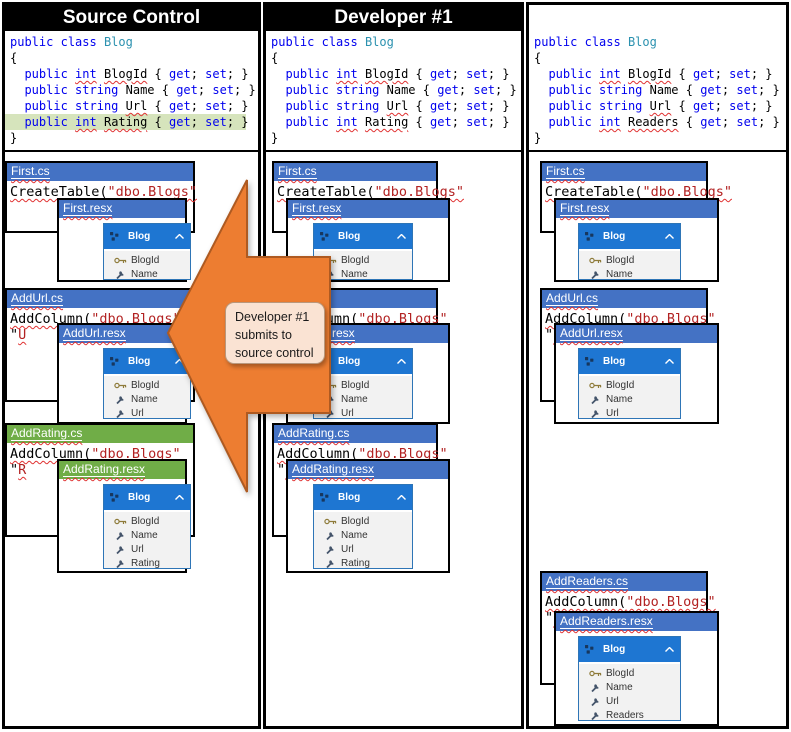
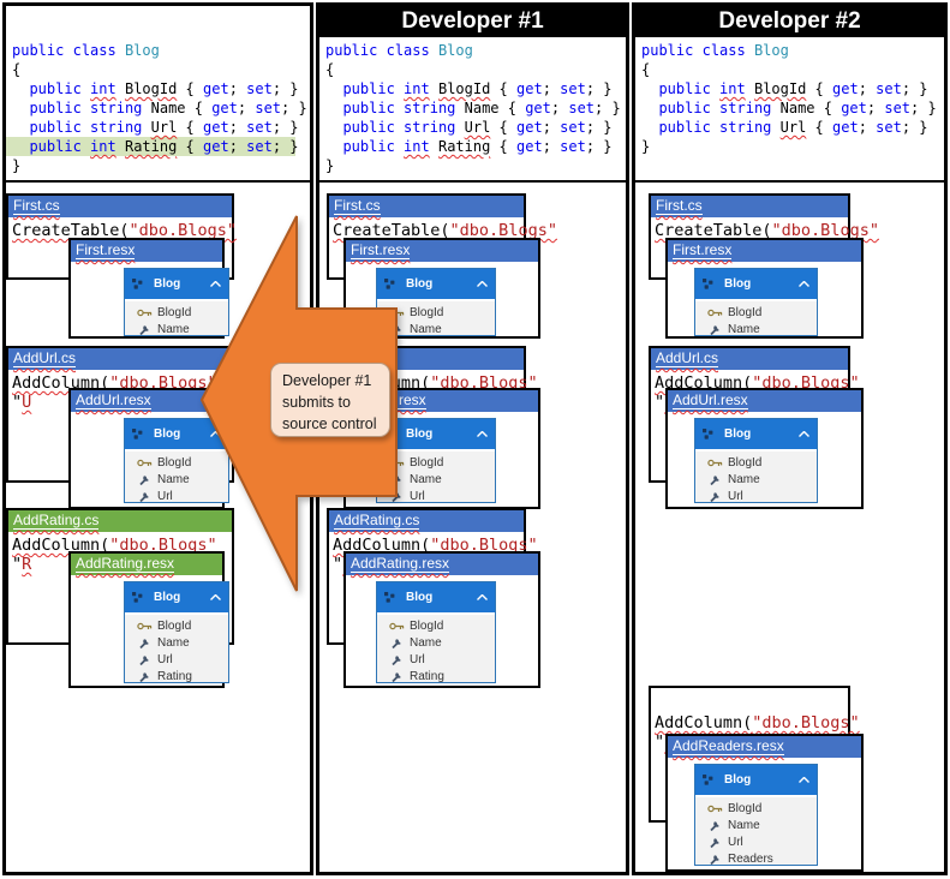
- Source Control
  public class Blog
  {
  public int BlogId { get; set; }
  public string Name { get; set; }
  public string Url { get; set; }
  public int Rating { get; set; }
  }
  Developer #1
  public class Blog
  {
  public int BlogId { get; set; }
  public string Name { get; set; }
  public string Url { get; set; }
  public int Rating { get; set; }
  }
+ Developer #2
  public class Blog
  {
  public int BlogId { get; set; }
  public string Name { get; set; }
  public string Url { get; set; }
- public int Readers { get; set; }
  }
  Developer #1
  submits to
  source control
  First.cs
  CreateTable("dbo.Blogs"
  First.resx
  Blog
  BlogId
  Name
  AddUrl.cs
  AddColumn("dbo.Blogs
  "U
  AddUrl.resx
  Blog
  BlogId
  Name
  Url
  AddRating.cs
  AddColumn("dbo.Blogs"
  "R
  AddRating.resx
  Blog
  BlogId
  Name
  Url
  Rating
  First.cs
  CreateTable("dbo.Blogs"
  First.resx
  Blog
  BlogId
  Name
  Blog
  BlogId
  Name
  Url
  AddRating.cs
  AddColumn("dbo.Blogs"
  AddRating.resx
  Blog
  BlogId
  Name
  Url
  Rating
  First.cs
  CreateTable("dbo.Blogs"
  First.resx
  Blog
  BlogId
  Name
  AddUrl.cs
  AddColumn("dbo.Blogs"
  AddUrl.resx
  Blog
  BlogId
  Name
  Url
- AddReaders.cs
  AddColumn("dbo.Blogs"
  AddReaders.resx
  Blog
  BlogId
  Name
  Url
  Readers
